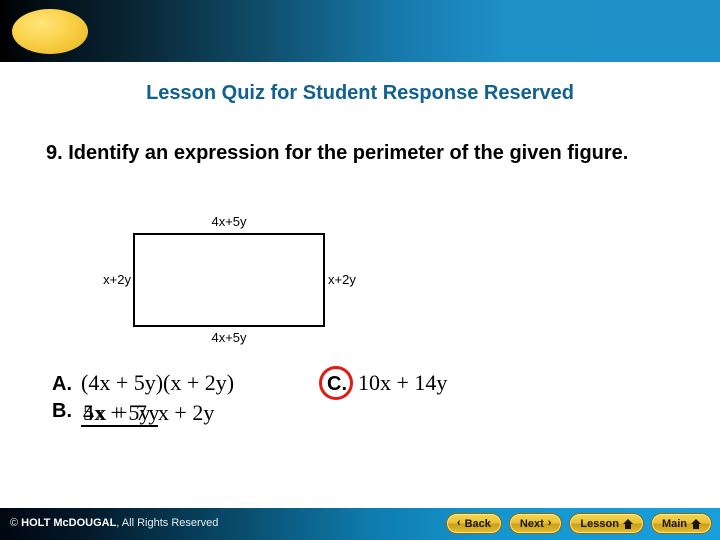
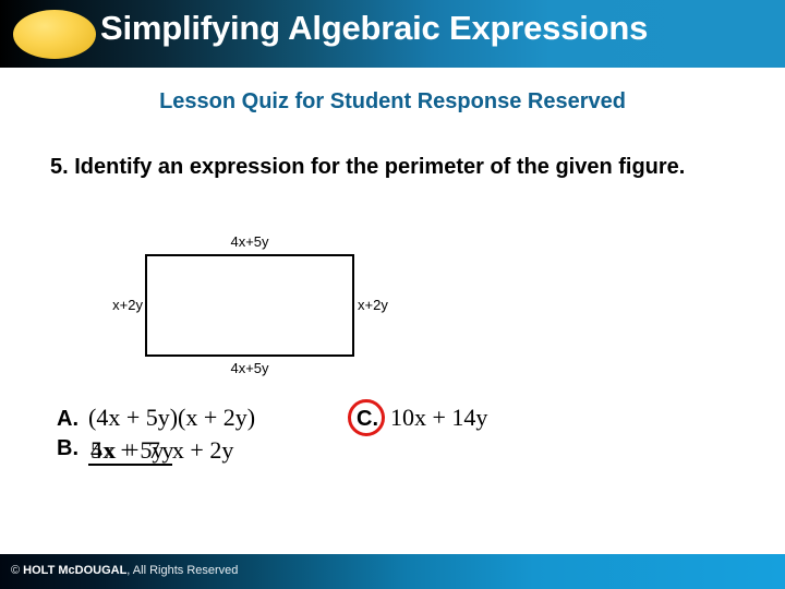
+ Simplifying Algebraic Expressions
  Lesson Quiz for Student Response Reserved
- 9. Identify an expression for the perimeter of the given figure.
+ 5. Identify an expression for the perimeter of the given figure.
  4x+5y
  4x+5y
  x+2y
  x+2y
  A. (4x + 5y)(x + 2y)
  B. 4x + 5y
  5x + 7y
  x + 2y
  C. 10x + 14y
  © HOLT McDOUGAL, All Rights Reserved
- ‹
- Back
- Next
- ›
- Lesson
- Main
